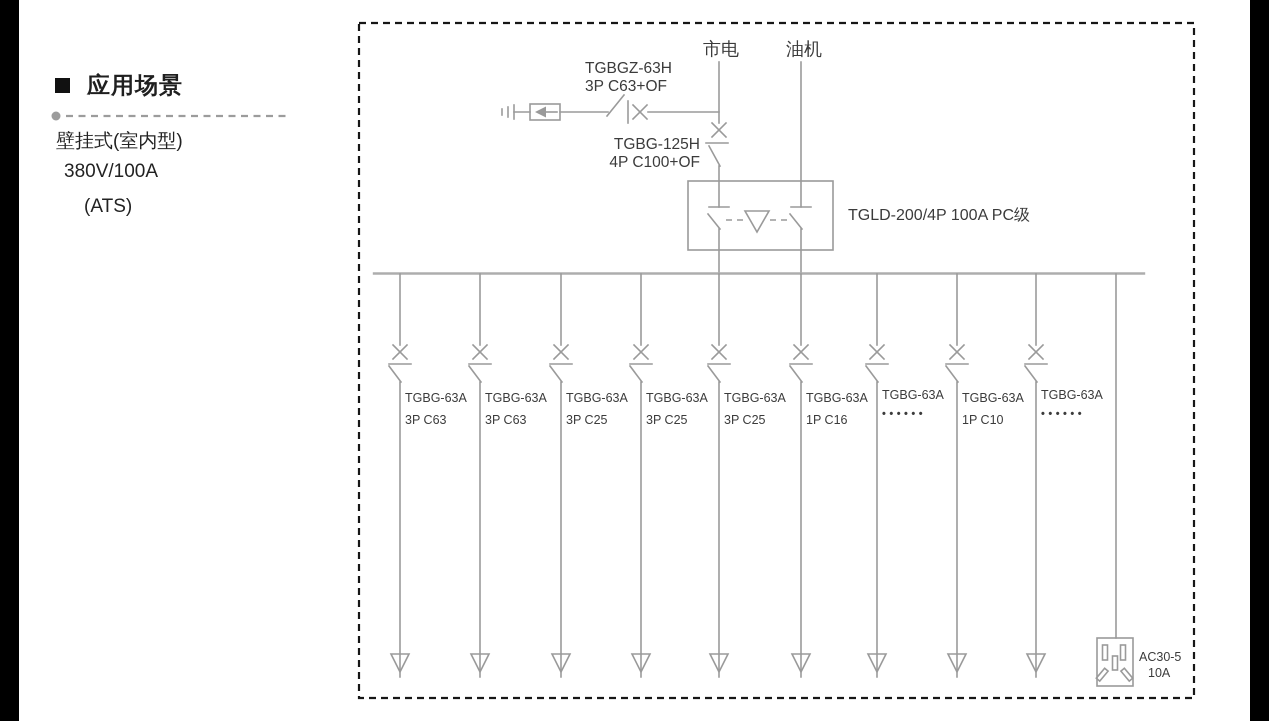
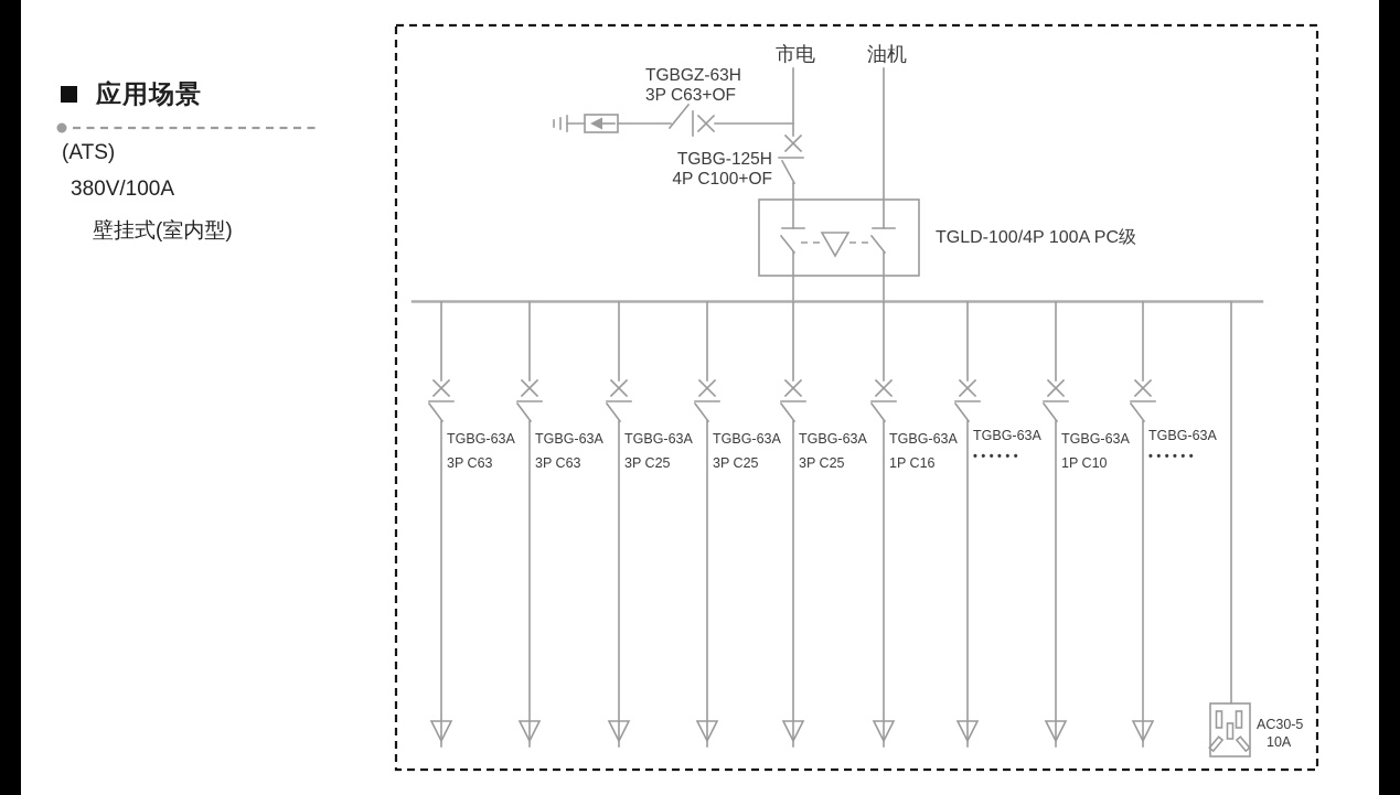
  应用场景
- 壁挂式(室内型)
+ (ATS)
  380V/100A
- (ATS)
+ 壁挂式(室内型)
  市电
  油机
  TGBGZ-63H
  3P C63+OF
  TGBG-125H
  4P C100+OF
- TGLD-200/4P 100A PC级
+ TGLD-100/4P 100A PC级
  TGBG-63A
  3P C63
  TGBG-63A
  3P C63
  TGBG-63A
  3P C25
  TGBG-63A
  3P C25
  TGBG-63A
  3P C25
  TGBG-63A
  1P C16
  TGBG-63A
  ••••••
  TGBG-63A
  1P C10
  TGBG-63A
  ••••••
  AC30-5
  10A
